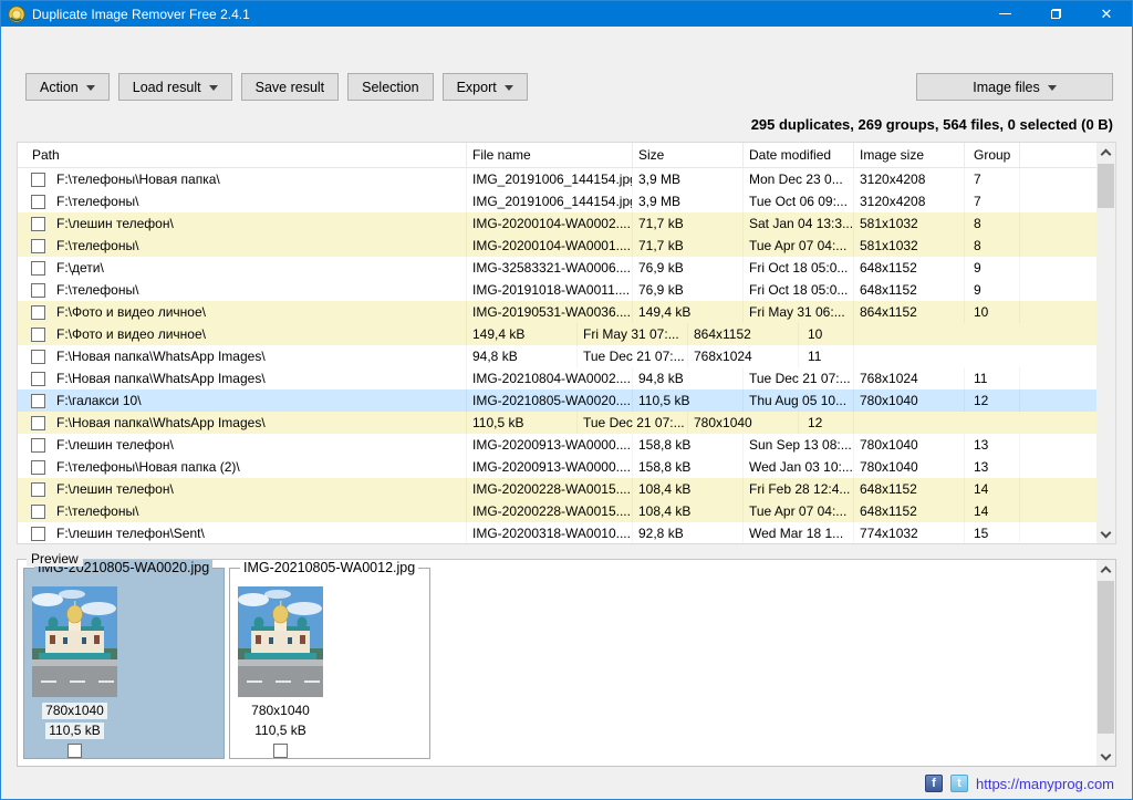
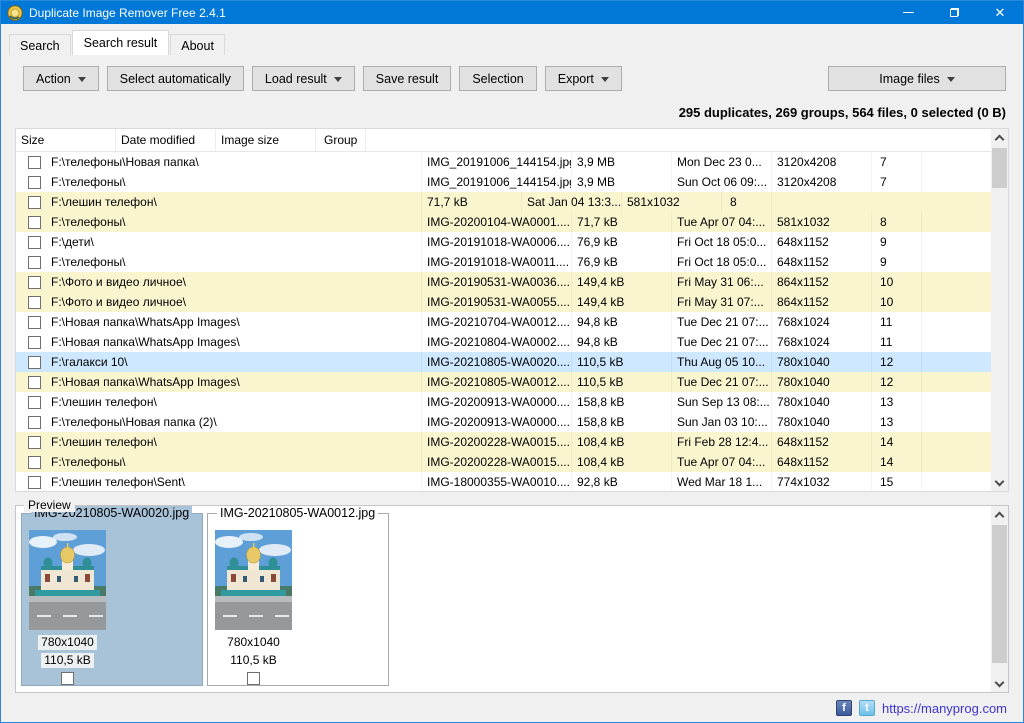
  Duplicate Image Remover Free 2.4.1
  ✕
+ Search
+ Search result
+ About
  Action
+ Select automatically
  Load result
  Save result
  Selection
  Export
  Image files
  295 duplicates, 269 groups, 564 files, 0 selected (0 B)
- Path
- File name
  Size
  Date modified
  Image size
  Group
  F:\телефоны\Новая папка\
  IMG_20191006_144154.jp
  3,9 MB
  Mon Dec 23 0...
  3120x4208
  7
  F:\телефоны\
  IMG_20191006_144154.jp
  3,9 MB
- Tue Oct 06 09:...
+ Sun Oct 06 09:...
  3120x4208
  7
  F:\лешин телефон\
- IMG-20200104-WA0002....
  71,7 kB
  Sat Jan 04 13:3...
  581x1032
  8
  F:\телефоны\
  IMG-20200104-WA0001....
  71,7 kB
  Tue Apr 07 04:...
  581x1032
  8
  F:\дети\
- IMG-32583321-WA0006....
+ IMG-20191018-WA0006....
  76,9 kB
  Fri Oct 18 05:0...
  648x1152
  9
  F:\телефоны\
  IMG-20191018-WA0011....
  76,9 kB
  Fri Oct 18 05:0...
  648x1152
  9
  F:\Фото и видео личное\
  IMG-20190531-WA0036....
  149,4 kB
  Fri May 31 06:...
  864x1152
  10
  F:\Фото и видео личное\
+ IMG-20190531-WA0055....
  149,4 kB
  Fri May 31 07:...
  864x1152
  10
  F:\Новая папка\WhatsApp Images\
+ IMG-20210704-WA0012....
  94,8 kB
  Tue Dec 21 07:...
  768x1024
  11
  F:\Новая папка\WhatsApp Images\
  IMG-20210804-WA0002....
  94,8 kB
  Tue Dec 21 07:...
  768x1024
  11
  F:\галакси 10\
  IMG-20210805-WA0020....
  110,5 kB
  Thu Aug 05 10...
  780x1040
  12
  F:\Новая папка\WhatsApp Images\
+ IMG-20210805-WA0012....
  110,5 kB
  Tue Dec 21 07:...
  780x1040
  12
  F:\лешин телефон\
  IMG-20200913-WA0000....
  158,8 kB
  Sun Sep 13 08:...
  780x1040
  13
  F:\телефоны\Новая папка (2)\
  IMG-20200913-WA0000....
  158,8 kB
- Wed Jan 03 10:...
+ Sun Jan 03 10:...
  780x1040
  13
  F:\лешин телефон\
  IMG-20200228-WA0015....
  108,4 kB
  Fri Feb 28 12:4...
  648x1152
  14
  F:\телефоны\
  IMG-20200228-WA0015....
  108,4 kB
  Tue Apr 07 04:...
  648x1152
  14
  F:\лешин телефон\Sent\
- IMG-20200318-WA0010....
+ IMG-18000355-WA0010....
  92,8 kB
  Wed Mar 18 1...
  774x1032
  15
  Preview
  IMG-20210805-WA0020.jpg
  780x1040
  110,5 kB
  IMG-20210805-WA0012.jpg
  780x1040
  110,5 kB
  f
  t
  https://manyprog.com
